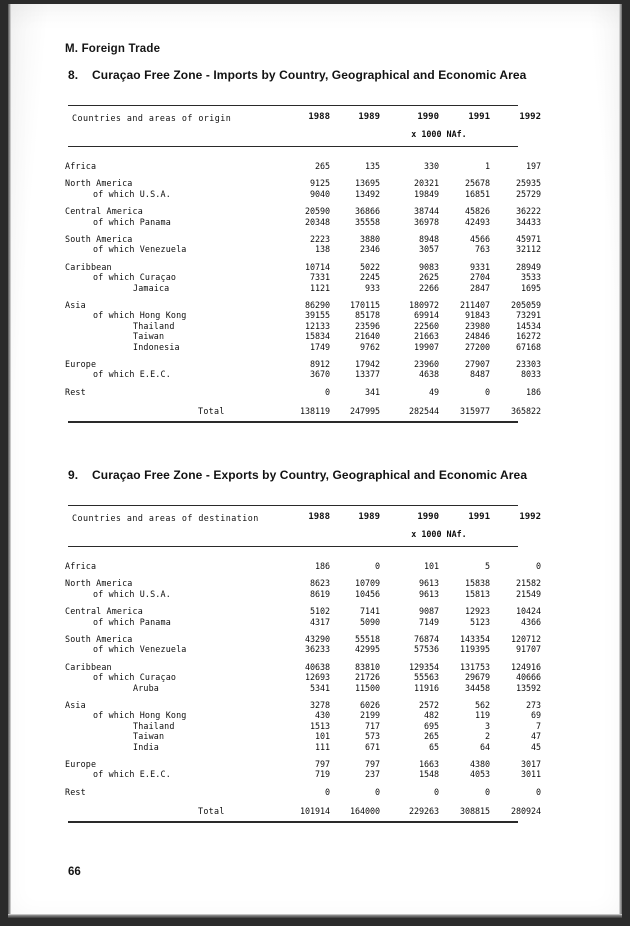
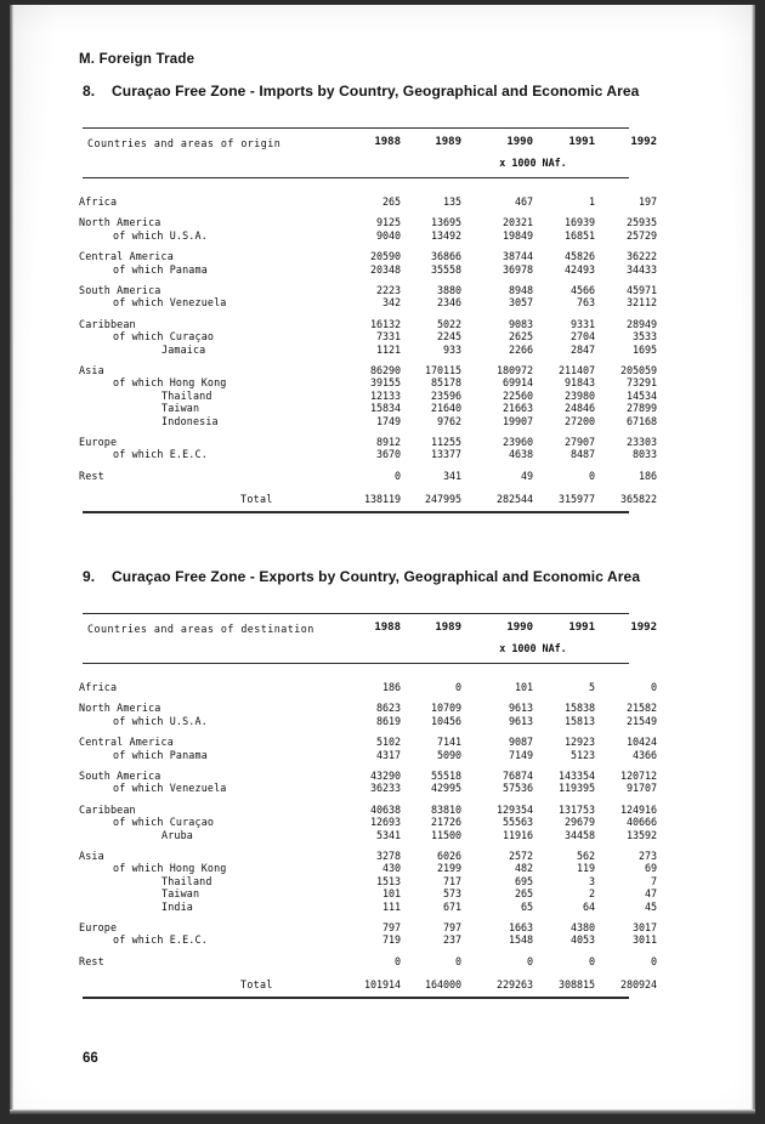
  M. Foreign Trade
  8. Curaçao Free Zone - Imports by Country, Geographical and Economic Area
  Countries and areas of origin
  1988
  1989
  1990
  1991
  1992
  x 1000 NAf.
  Africa
  265
  135
- 330
+ 467
  1
  197
  North America
  9125
  13695
  20321
- 25678
+ 16939
  25935
  of which U.S.A.
  9040
  13492
  19849
  16851
  25729
  Central America
  20590
  36866
  38744
  45826
  36222
  of which Panama
  20348
  35558
  36978
  42493
  34433
  South America
  2223
  3880
  8948
  4566
  45971
  of which Venezuela
- 138
+ 342
  2346
  3057
  763
  32112
  Caribbean
- 10714
+ 16132
  5022
  9083
  9331
  28949
  of which Curaçao
  7331
  2245
  2625
  2704
  3533
  Jamaica
  1121
  933
  2266
  2847
  1695
  Asia
  86290
  170115
  180972
  211407
  205059
  of which Hong Kong
  39155
  85178
  69914
  91843
  73291
  Thailand
  12133
  23596
  22560
  23980
  14534
  Taiwan
  15834
  21640
  21663
  24846
- 16272
+ 27899
  Indonesia
  1749
  9762
  19907
  27200
  67168
  Europe
  8912
- 17942
+ 11255
  23960
  27907
  23303
  of which E.E.C.
  3670
  13377
  4638
  8487
  8033
  Rest
  0
  341
  49
  0
  186
  Total
  138119
  247995
  282544
  315977
  365822
  9. Curaçao Free Zone - Exports by Country, Geographical and Economic Area
  Countries and areas of destination
  1988
  1989
  1990
  1991
  1992
  x 1000 NAf.
  Africa
  186
  0
  101
  5
  0
  North America
  8623
  10709
  9613
  15838
  21582
  of which U.S.A.
  8619
  10456
  9613
  15813
  21549
  Central America
  5102
  7141
  9087
  12923
  10424
  of which Panama
  4317
  5090
  7149
  5123
  4366
  South America
  43290
  55518
  76874
  143354
  120712
  of which Venezuela
  36233
  42995
  57536
  119395
  91707
  Caribbean
  40638
  83810
  129354
  131753
  124916
  of which Curaçao
  12693
  21726
  55563
  29679
  40666
  Aruba
  5341
  11500
  11916
  34458
  13592
  Asia
  3278
  6026
  2572
  562
  273
  of which Hong Kong
  430
  2199
  482
  119
  69
  Thailand
  1513
  717
  695
  3
  7
  Taiwan
  101
  573
  265
  2
  47
  India
  111
  671
  65
  64
  45
  Europe
  797
  797
  1663
  4380
  3017
  of which E.E.C.
  719
  237
  1548
  4053
  3011
  Rest
  0
  0
  0
  0
  0
  Total
  101914
  164000
  229263
  308815
  280924
  66
